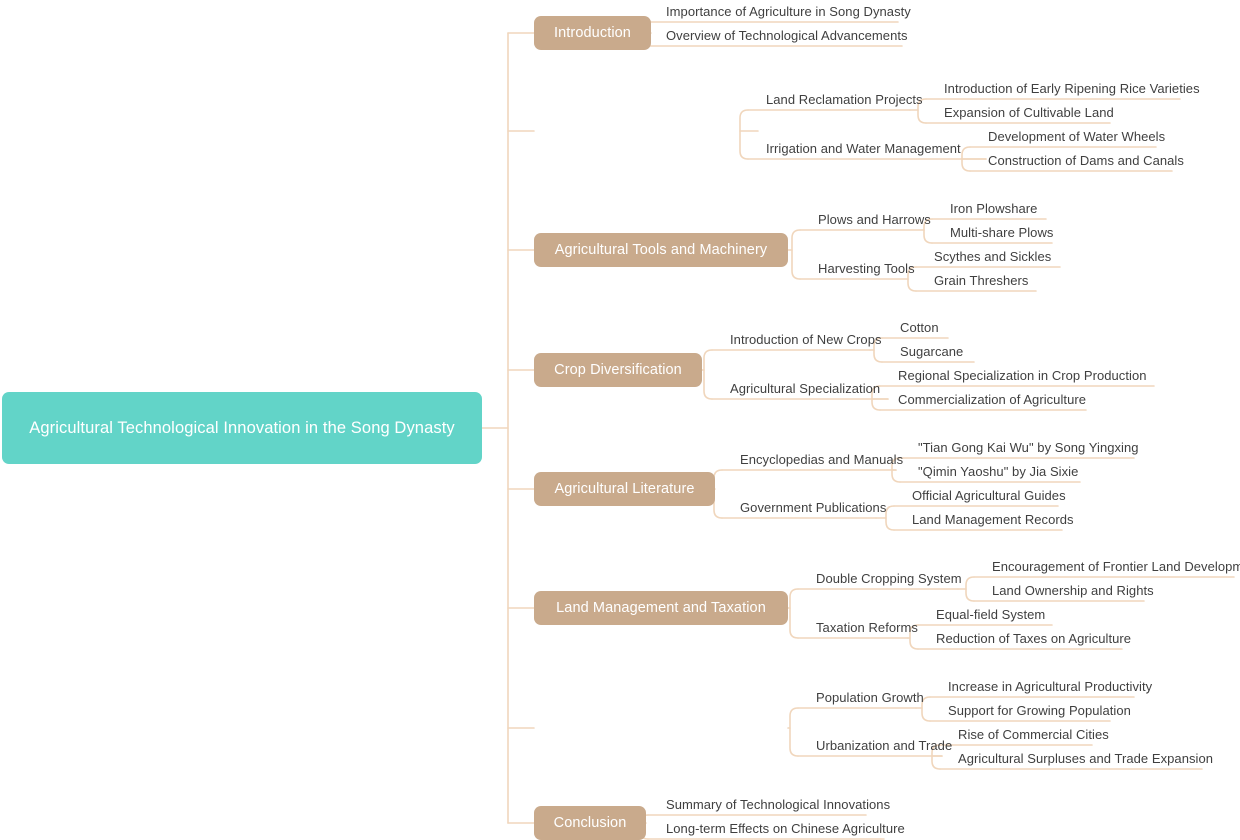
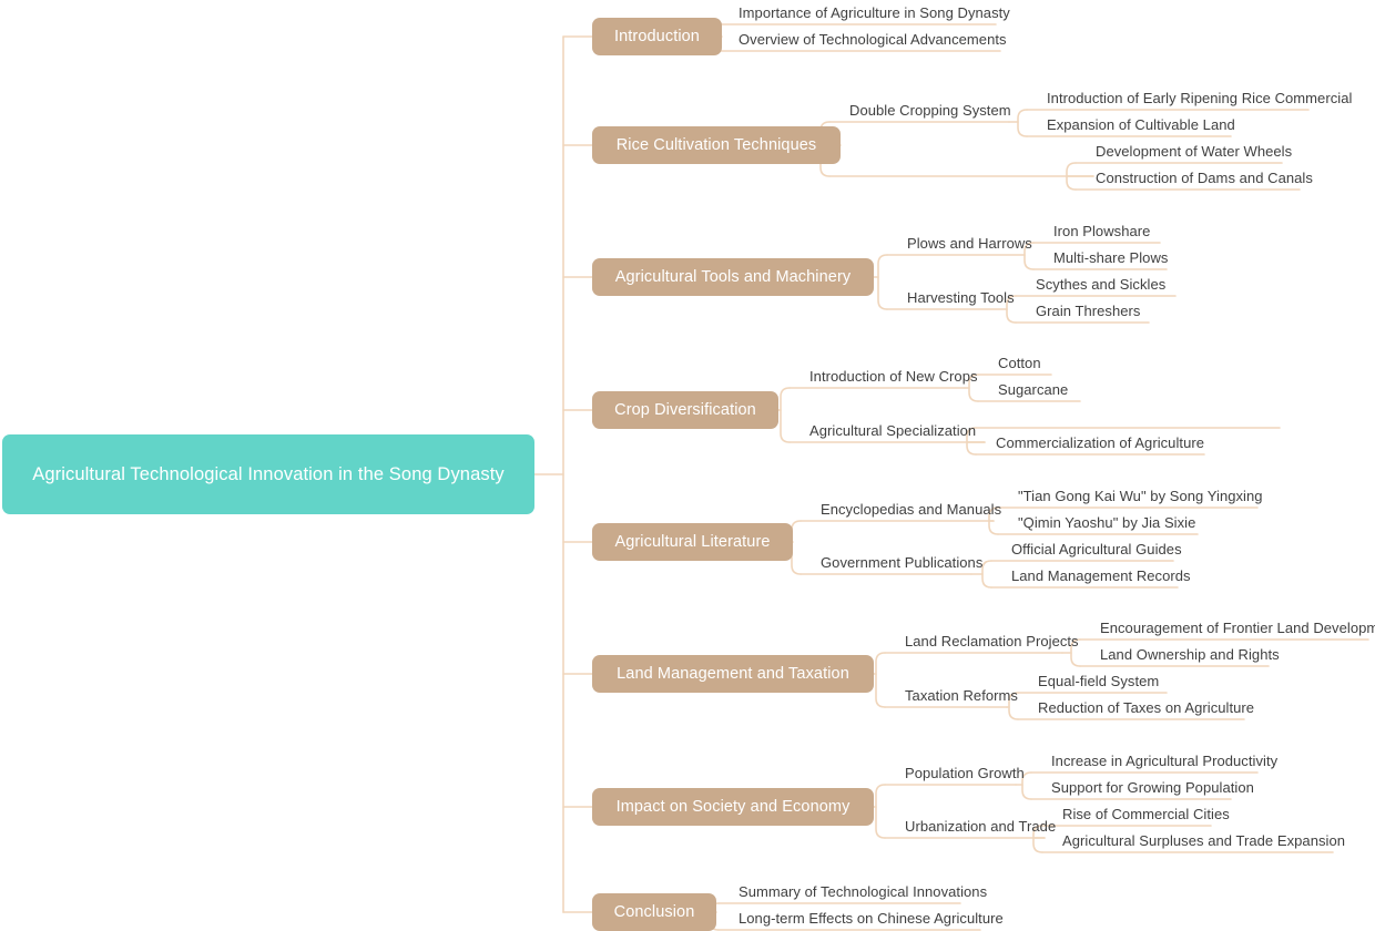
  Agricultural Technological Innovation in the Song Dynasty
  Introduction
  Importance of Agriculture in Song Dynasty
  Overview of Technological Advancements
+ Rice Cultivation Techniques
- Land Reclamation Projects
+ Double Cropping System
- Introduction of Early Ripening Rice Varieties
+ Introduction of Early Ripening Rice Commercial
  Expansion of Cultivable Land
- Irrigation and Water Management
  Development of Water Wheels
  Construction of Dams and Canals
  Agricultural Tools and Machinery
  Plows and Harrows
  Iron Plowshare
  Multi-share Plows
  Harvesting Tools
  Scythes and Sickles
  Grain Threshers
  Crop Diversification
  Introduction of New Crops
  Cotton
  Sugarcane
  Agricultural Specialization
- Regional Specialization in Crop Production
  Commercialization of Agriculture
  Agricultural Literature
  Encyclopedias and Manuals
  "Tian Gong Kai Wu" by Song Yingxing
  "Qimin Yaoshu" by Jia Sixie
  Government Publications
  Official Agricultural Guides
  Land Management Records
  Land Management and Taxation
- Double Cropping System
+ Land Reclamation Projects
  Encouragement of Frontier Land Developm
  Land Ownership and Rights
  Taxation Reforms
  Equal-field System
  Reduction of Taxes on Agriculture
+ Impact on Society and Economy
  Population Growth
  Increase in Agricultural Productivity
  Support for Growing Population
  Urbanization and Trade
  Rise of Commercial Cities
  Agricultural Surpluses and Trade Expansion
  Conclusion
  Summary of Technological Innovations
  Long-term Effects on Chinese Agriculture
